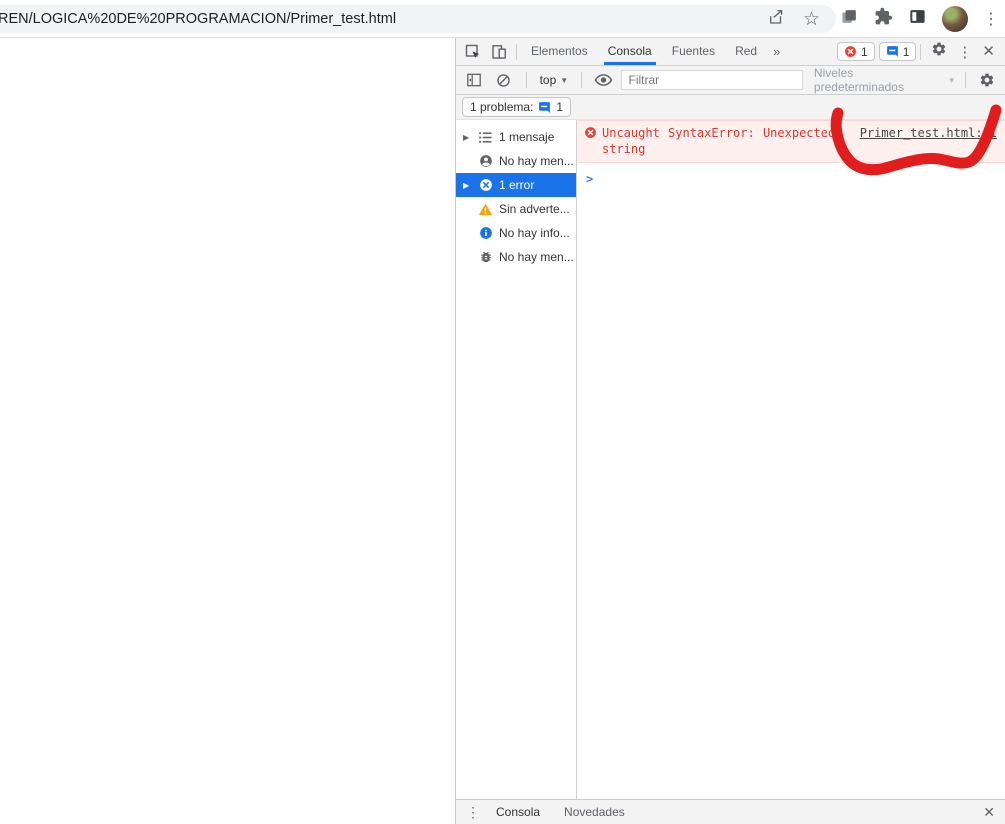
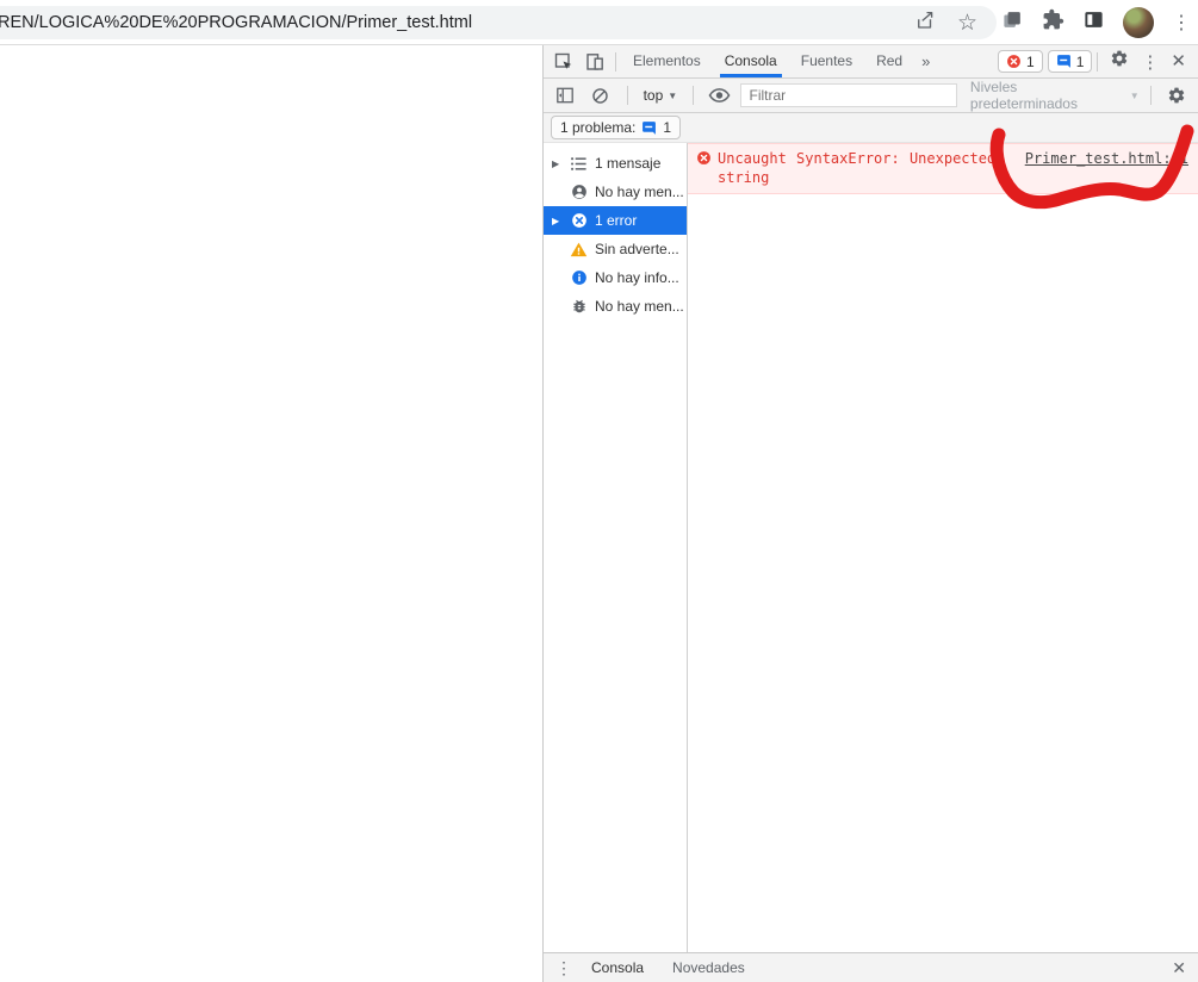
  REN/LOGICA%20DE%20PROGRAMACION/Primer_test.html
  ☆
  ⋮
  Elementos
  Consola
  Fuentes
  Red
  »
  1
  1
  ⋮
  ✕
  top
  ▼
  Filtrar
  Niveles predeterminados
  ▼
  1 problema:
  1
  ▶
  1 mensaje
  No hay men...
  ▶
  1 error
  Sin adverte...
  No hay info...
  No hay men...
  Uncaught SyntaxError: Unexpecte string
  Primer_test.html:
- >
  ⋮
  Consola
  Novedades
  ✕
